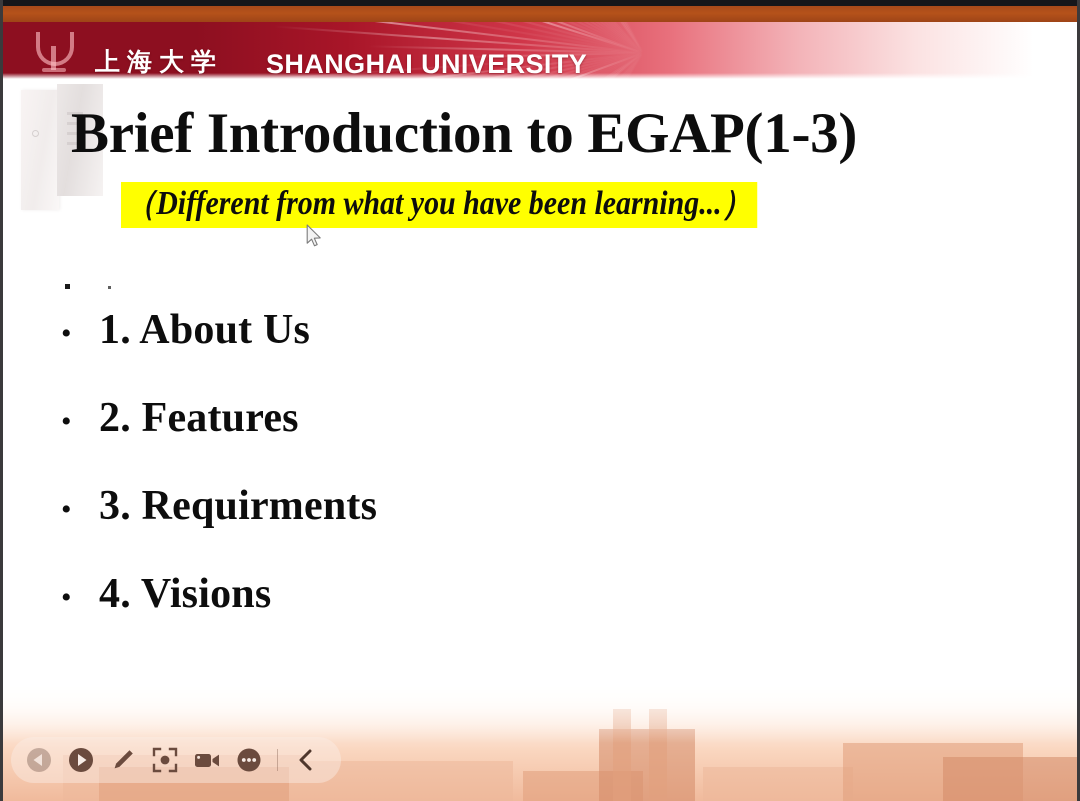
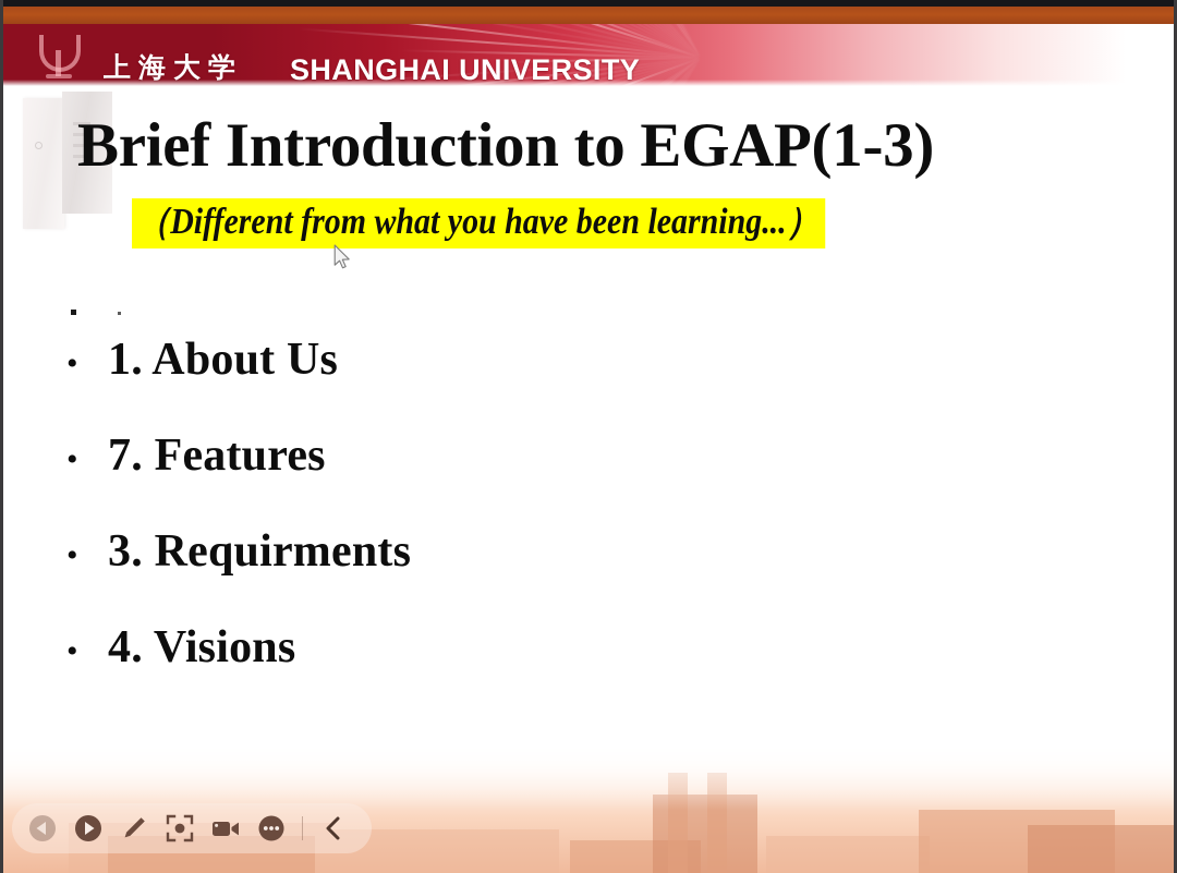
  上海大学
  SHANGHAI UNIVERSITY
  Brief Introduction to EGAP(1-3)
  （Different from what you have been learning...）
  •
  1. About Us
  •
- 2. Features
+ 7. Features
  •
  3. Requirments
  •
  4. Visions
